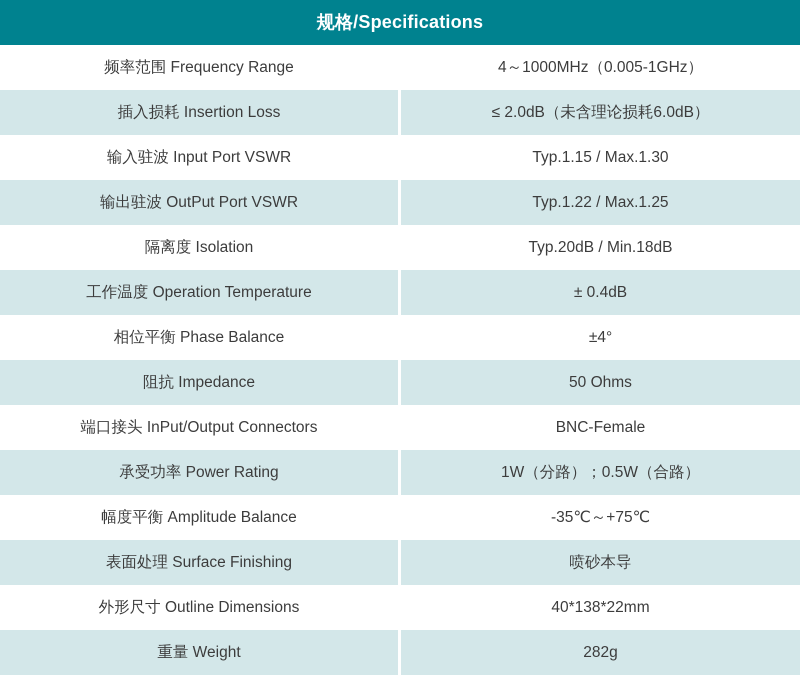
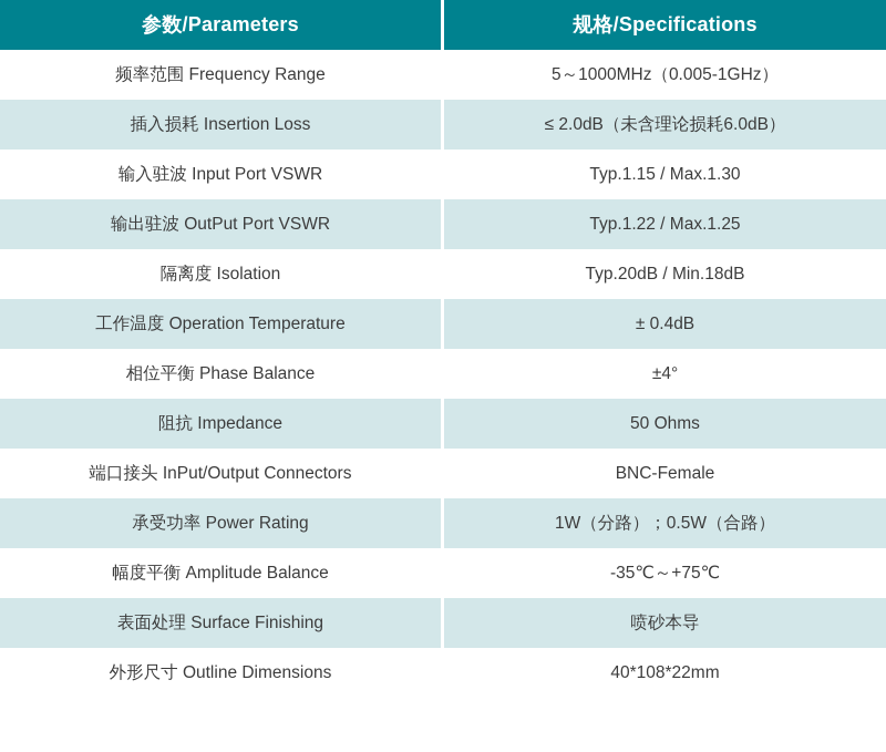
+ 参数/Parameters
  规格/Specifications
  频率范围 Frequency Range
- 4～1000MHz（0.005-1GHz）
+ 5～1000MHz（0.005-1GHz）
  插入损耗 Insertion Loss
  ≤ 2.0dB（未含理论损耗6.0dB）
  输入驻波 Input Port VSWR
  Typ.1.15 / Max.1.30
  输出驻波 OutPut Port VSWR
  Typ.1.22 / Max.1.25
  隔离度 Isolation
  Typ.20dB / Min.18dB
  工作温度 Operation Temperature
  ± 0.4dB
  相位平衡 Phase Balance
  ±4°
  阻抗 Impedance
  50 Ohms
  端口接头 InPut/Output Connectors
  BNC-Female
  承受功率 Power Rating
  1W（分路）；0.5W（合路）
  幅度平衡 Amplitude Balance
  -35℃～+75℃
  表面处理 Surface Finishing
  喷砂本导
  外形尺寸 Outline Dimensions
- 40*138*22mm
+ 40*108*22mm
- 重量 Weight
- 282g
